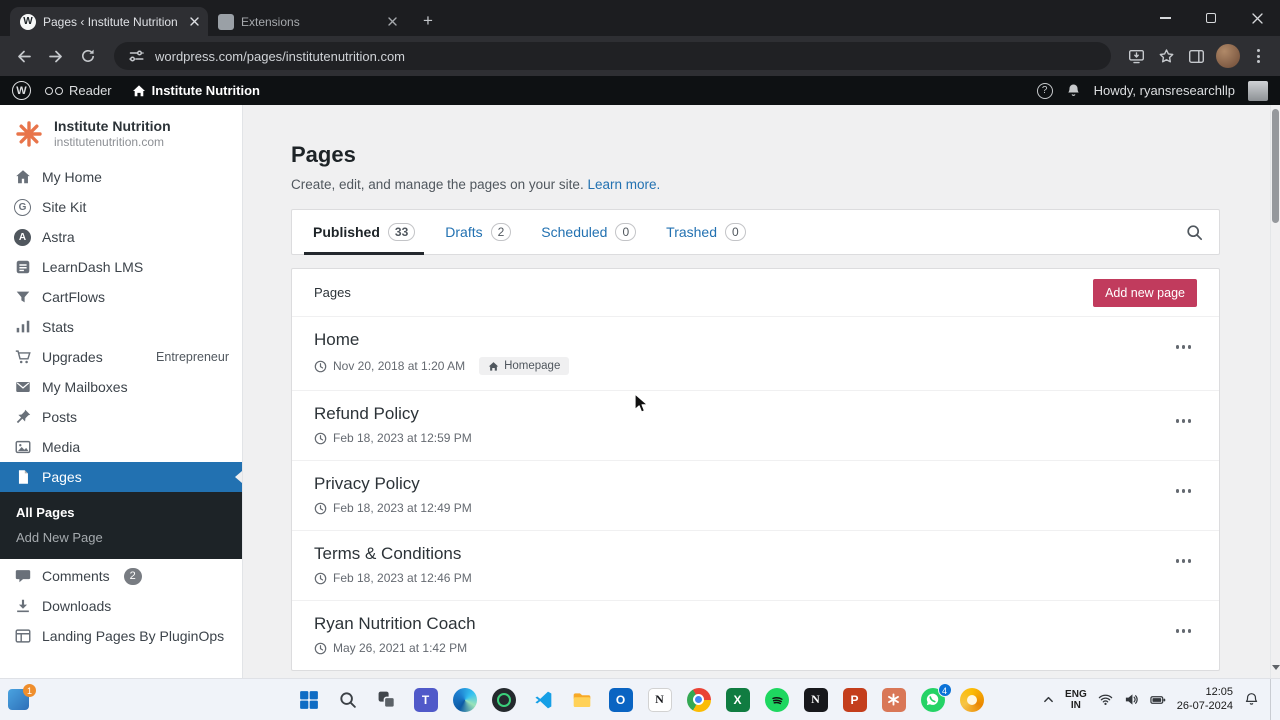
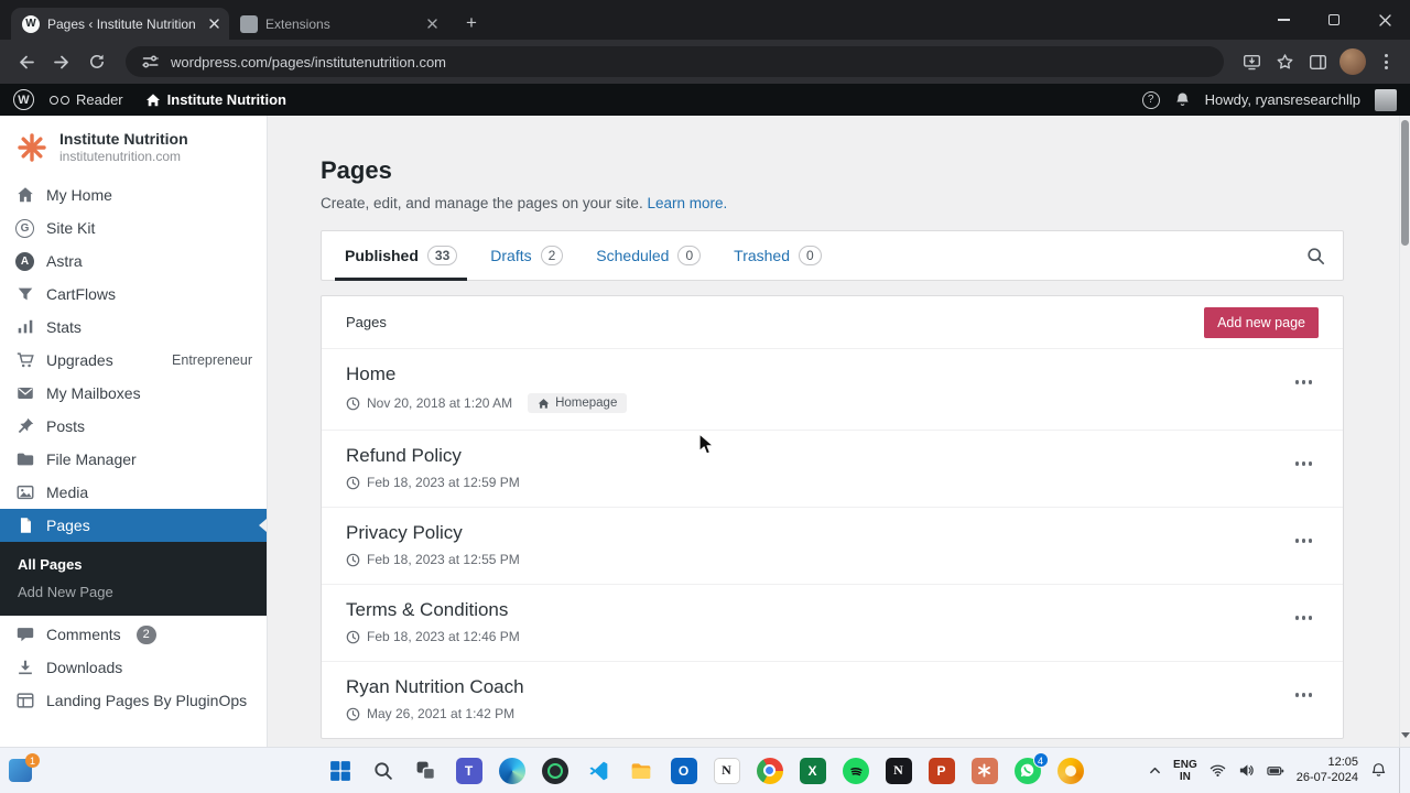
  W
  Pages ‹ Institute Nutrition
  Extensions
  +
  wordpress.com/pages/institutenutrition.com
  W
  Reader
  Institute Nutrition
  ?
  Howdy, ryansresearchllp
  Institute Nutrition
  institutenutrition.com
  My Home
  G
  Site Kit
  A
  Astra
- LearnDash LMS
  CartFlows
  Stats
  Upgrades
  Entrepreneur
  My Mailboxes
  Posts
+ File Manager
  Media
  Pages
  All Pages
  Add New Page
  Comments
  2
  Downloads
  Landing Pages By PluginOps
  Pages
  Create, edit, and manage the pages on your site. Learn more.
  Published
  33
  Drafts
  2
  Scheduled
  0
  Trashed
  0
  Pages
  Add new page
  Home
  Nov 20, 2018 at 1:20 AM
  Homepage
  Refund Policy
  Feb 18, 2023 at 12:59 PM
  Privacy Policy
- Feb 18, 2023 at 12:49 PM
+ Feb 18, 2023 at 12:55 PM
  Terms & Conditions
  Feb 18, 2023 at 12:46 PM
  Ryan Nutrition Coach
  May 26, 2021 at 1:42 PM
  1
  T
  O
  N
  X
  N
  P
  4
  ENG
  IN
  12:05
  26-07-2024
